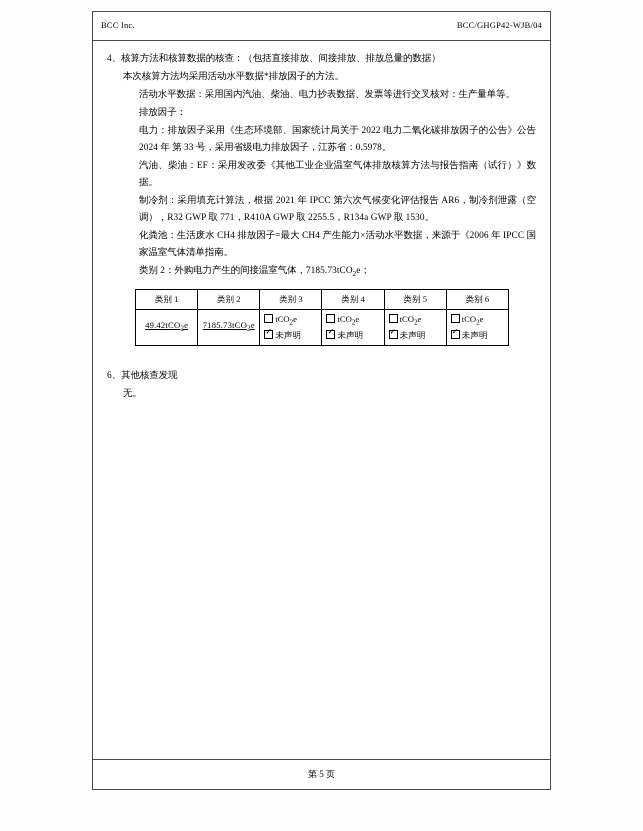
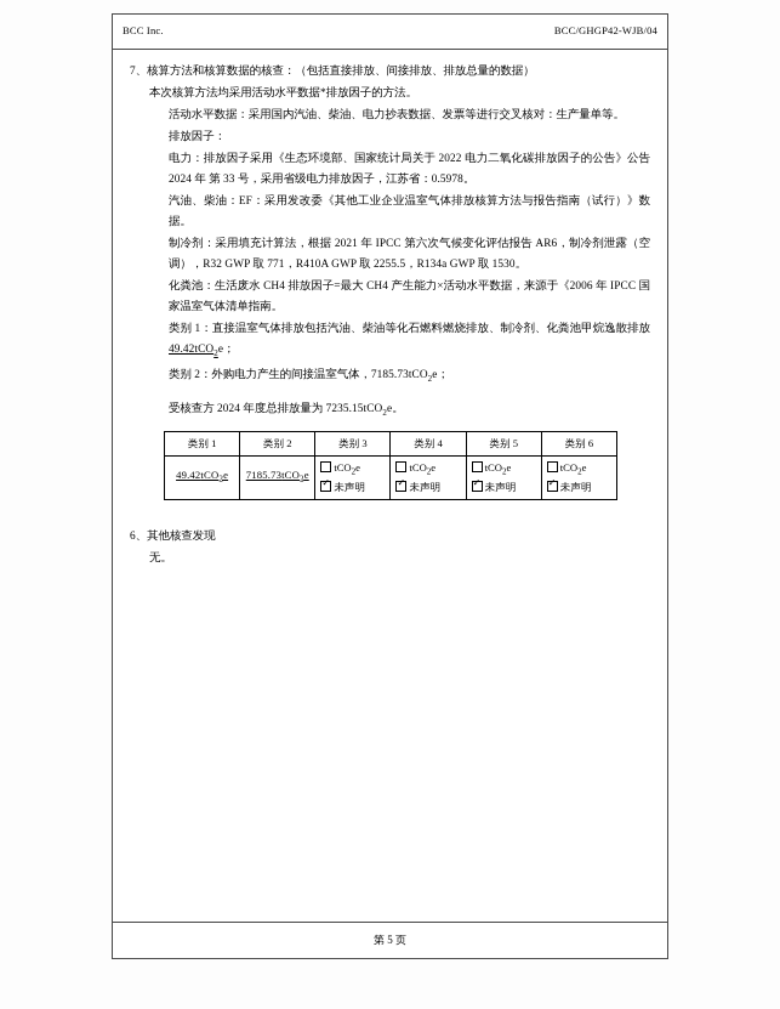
  BCC Inc.
  BCC/GHGP42-WJB/04
- 4、核算方法和核算数据的核查：（包括直接排放、间接排放、排放总量的数据）
+ 7、核算方法和核算数据的核查：（包括直接排放、间接排放、排放总量的数据）
  本次核算方法均采用活动水平数据*排放因子的方法。
  活动水平数据：采用国内汽油、柴油、电力抄表数据、发票等进行交叉核对：生产量单等。
  排放因子：
  电力：排放因子采用《生态环境部、国家统计局关于 2022 电力二氧化碳排放因子的公告》公告 2024 年 第 33 号，采用省级电力排放因子，江苏省：0.5978。
  汽油、柴油：EF：采用发改委《其他工业企业温室气体排放核算方法与报告指南（试行）》数据。
  制冷剂：采用填充计算法，根据 2021 年 IPCC 第六次气候变化评估报告 AR6，制冷剂泄露（空调），R32 GWP 取 771，R410A GWP 取 2255.5，R134a GWP 取 1530。
  化粪池：生活废水 CH4 排放因子=最大 CH4 产生能力×活动水平数据，来源于《2006 年 IPCC 国家温室气体清单指南。
+ 类别 1：直接温室气体排放包括汽油、柴油等化石燃料燃烧排放、制冷剂、化粪池甲烷逸散排放49.42tCO2e；
  类别 2：外购电力产生的间接温室气体，7185.73tCO2e；
+ 受核查方 2024 年度总排放量为 7235.15tCO2e。
  类别 1	类别 2	类别 3	类别 4	类别 5	类别 6
  49.42tCO2e	7185.73tCO2e	tCO2e 未声明	tCO2e 未声明	tCO2e 未声明	tCO2e 未声明
  6、其他核查发现
  无。
  第 5 页
